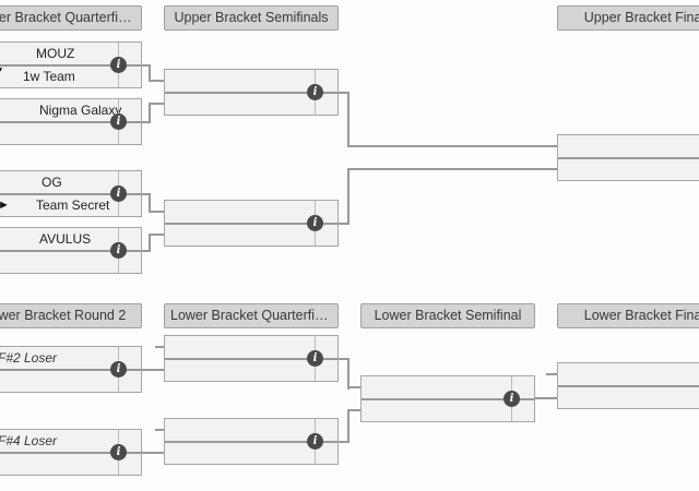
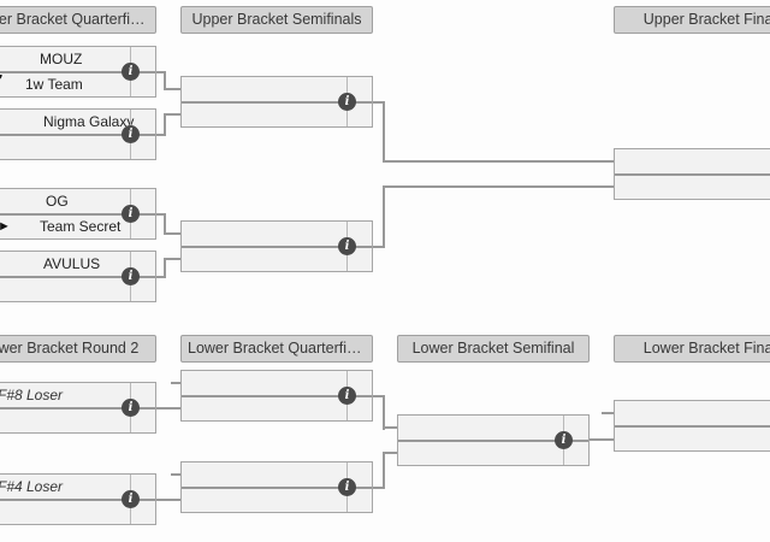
  er Bracket Quarterfinals
  Upper Bracket Semifinals
  Upper Bracket Fina
  wer Bracket Round 2
  Lower Bracket Quarterfinals
  Lower Bracket Semifinal
  Lower Bracket Fina
  MOUZ
  1w Team
  i
  Nigma Galax
  i
  OG
  ►
  Team Secret
  i
  AVULUS
  i
  i
  i
- F#2 Loser
+ F#8 Loser
  i
  F#4 Loser
  i
  i
  i
  i
